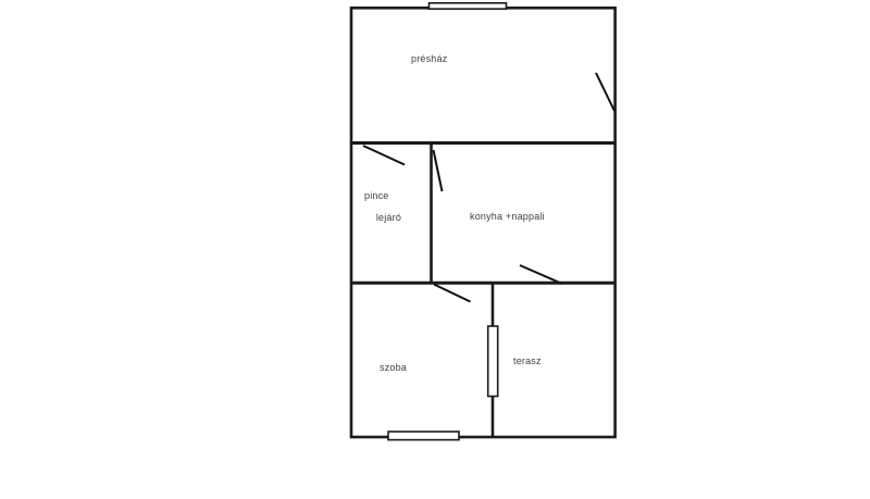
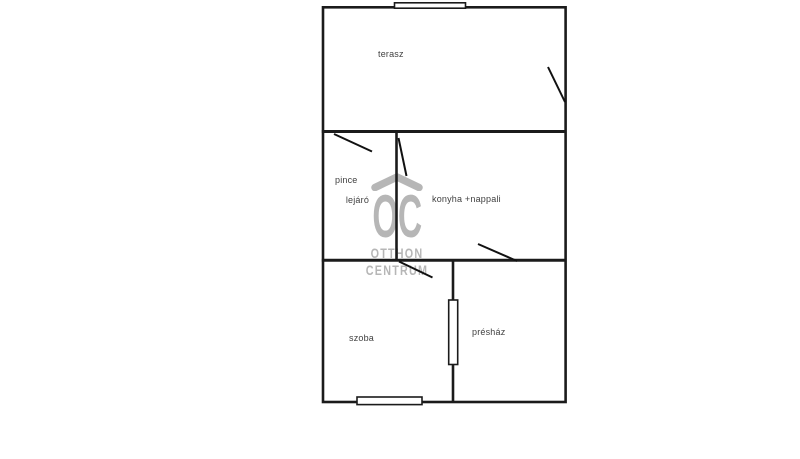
+ OC
+ OTTHON
+ CENTRUM
- présház
+ terasz
  pince
  lejáró
  konyha +nappali
  szoba
- terasz
+ présház
